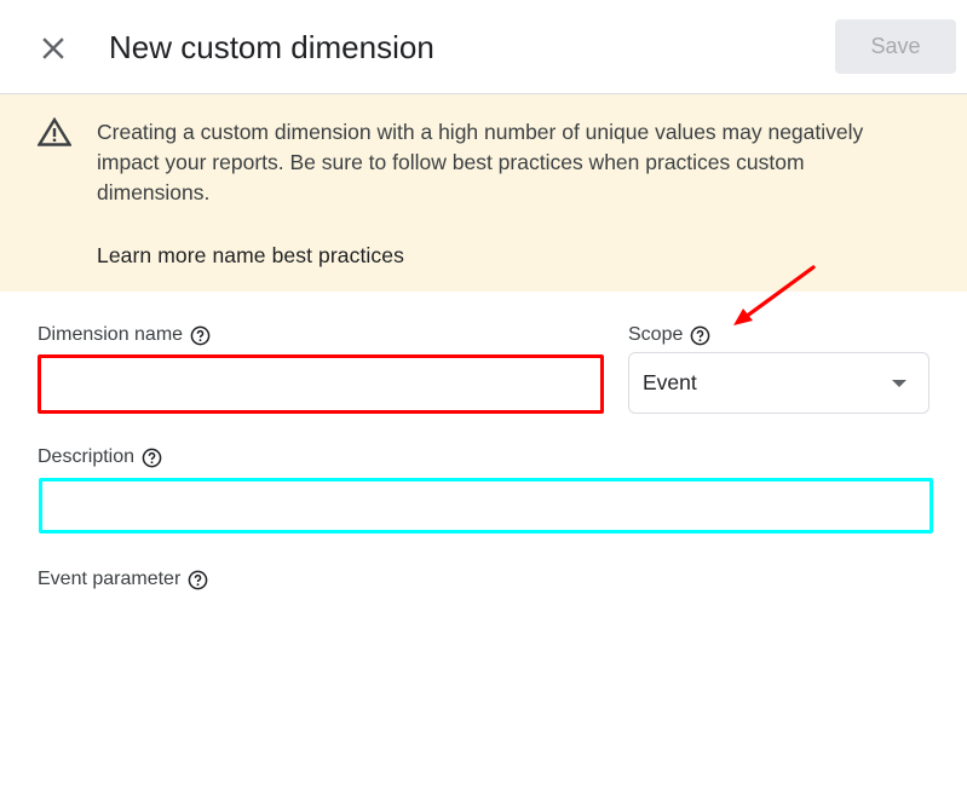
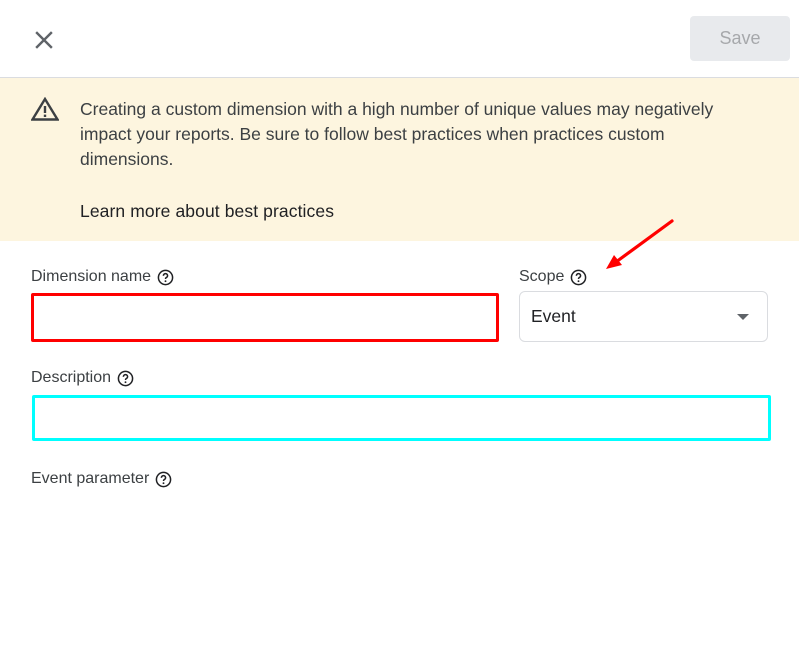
- New custom dimension
  Save
  Creating a custom dimension with a high number of unique values may negatively impact your reports. Be sure to follow best practices when practices custom dimensions.
- Learn more name best practices
+ Learn more about best practices
  Dimension name
  Scope
  Event
  Description
  Event parameter
